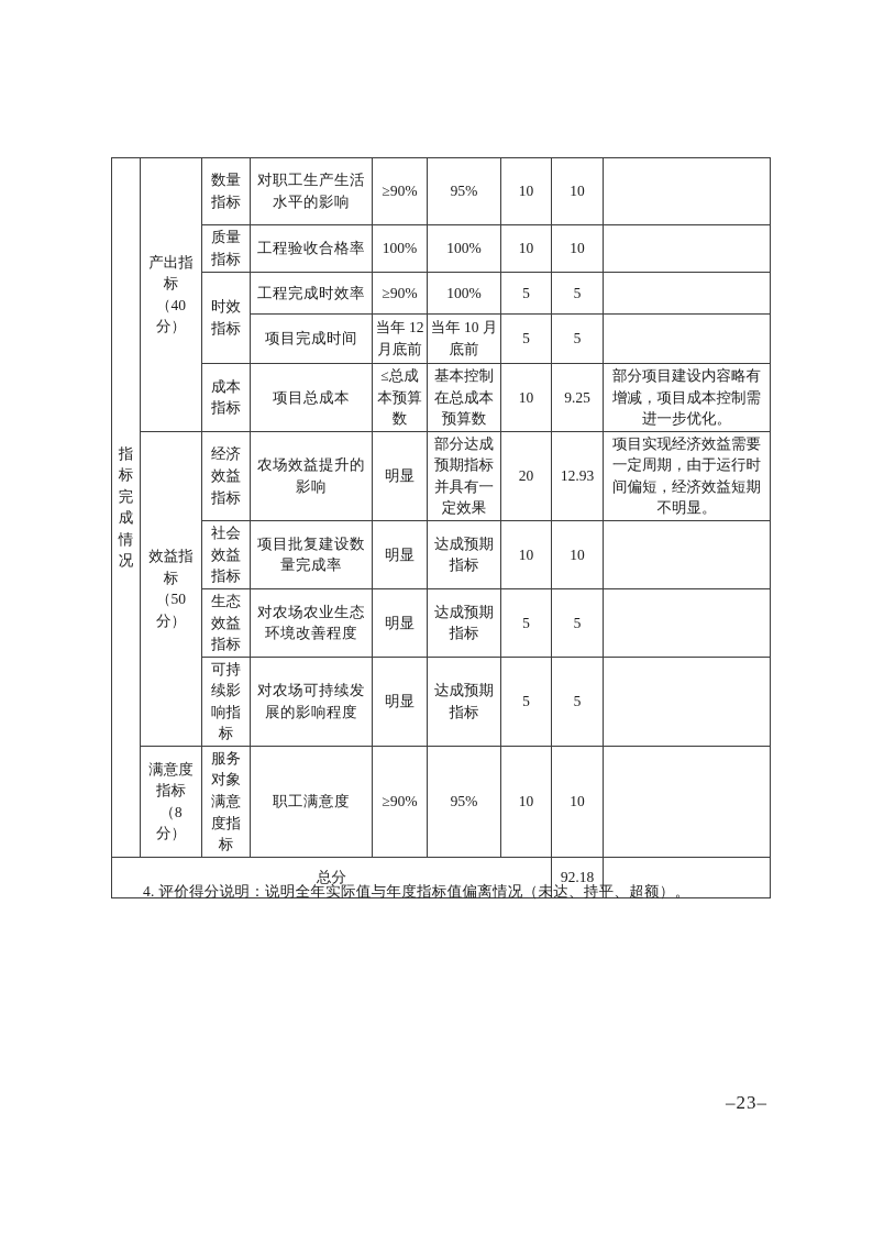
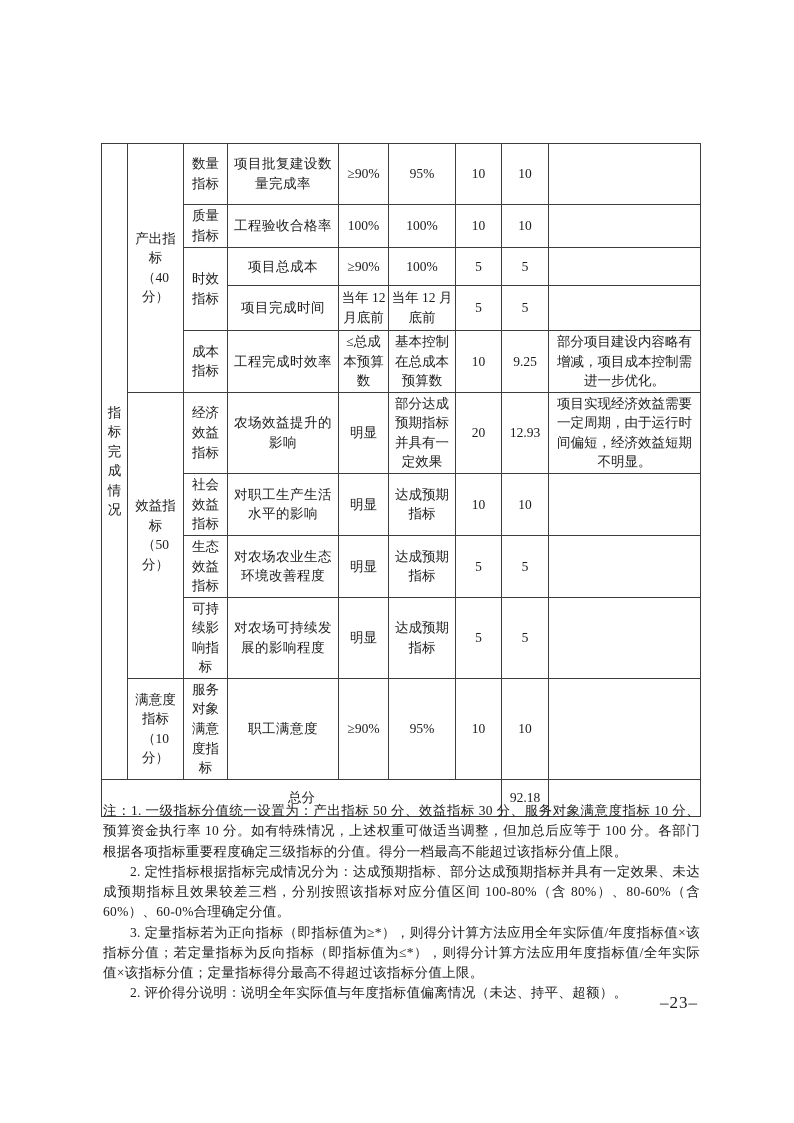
- 指标 完成 情况	产出指 标 （40 分）	数量 指标	对职工生产生活 水平的影响	≥90%	95%	10	10
+ 指标 完成 情况	产出指 标 （40 分）	数量 指标	项目批复建设数 量完成率	≥90%	95%	10	10
  质量 指标	工程验收合格率	100%	100%	10	10
- 时效 指标	工程完成时效率	≥90%	100%	5	5
+ 时效 指标	项目总成本	≥90%	100%	5	5
- 项目完成时间	当年 12 月底前	当年 10 月 底前	5	5
+ 项目完成时间	当年 12 月底前	当年 12 月 底前	5	5
- 成本 指标	项目总成本	≤总成 本预算 数	基本控制 在总成本 预算数	10	9.25	部分项目建设内容略有增减，项目成本控制需进一步优化。
+ 成本 指标	工程完成时效率	≤总成 本预算 数	基本控制 在总成本 预算数	10	9.25	部分项目建设内容略有增减，项目成本控制需进一步优化。
  效益指 标 （50 分）	经济 效益 指标	农场效益提升的 影响	明显	部分达成 预期指标 并具有一 定效果	20	12.93	项目实现经济效益需要一定周期，由于运行时间偏短，经济效益短期不明显。
- 社会 效益 指标	项目批复建设数 量完成率	明显	达成预期 指标	10	10
+ 社会 效益 指标	对职工生产生活 水平的影响	明显	达成预期 指标	10	10
  生态 效益 指标	对农场农业生态 环境改善程度	明显	达成预期 指标	5	5
  可持 续影 响指 标	对农场可持续发 展的影响程度	明显	达成预期 指标	5	5
- 满意度 指标 （8 分）	服务 对象 满意 度指 标	职工满意度	≥90%	95%	10	10
+ 满意度 指标 （10 分）	服务 对象 满意 度指 标	职工满意度	≥90%	95%	10	10
  总分	92.18
+ 注：1. 一级指标分值统一设置为：产出指标 50 分、效益指标 30 分、服务对象满意度指标 10 分、预算资金执行率 10 分。如有特殊情况，上述权重可做适当调整，但加总后应等于 100 分。各部门根据各项指标重要程度确定三级指标的分值。得分一档最高不能超过该指标分值上限。
+ 2. 定性指标根据指标完成情况分为：达成预期指标、部分达成预期指标并具有一定效果、未达成预期指标且效果较差三档，分别按照该指标对应分值区间 100-80%（含 80%）、80-60%（含 60%）、60-0%合理确定分值。
+ 3. 定量指标若为正向指标（即指标值为≥*），则得分计算方法应用全年实际值/年度指标值×该指标分值；若定量指标为反向指标（即指标值为≤*），则得分计算方法应用年度指标值/全年实际值×该指标分值；定量指标得分最高不得超过该指标分值上限。
- 4. 评价得分说明：说明全年实际值与年度指标值偏离情况（未达、持平、超额）。
+ 2. 评价得分说明：说明全年实际值与年度指标值偏离情况（未达、持平、超额）。
  –23–
